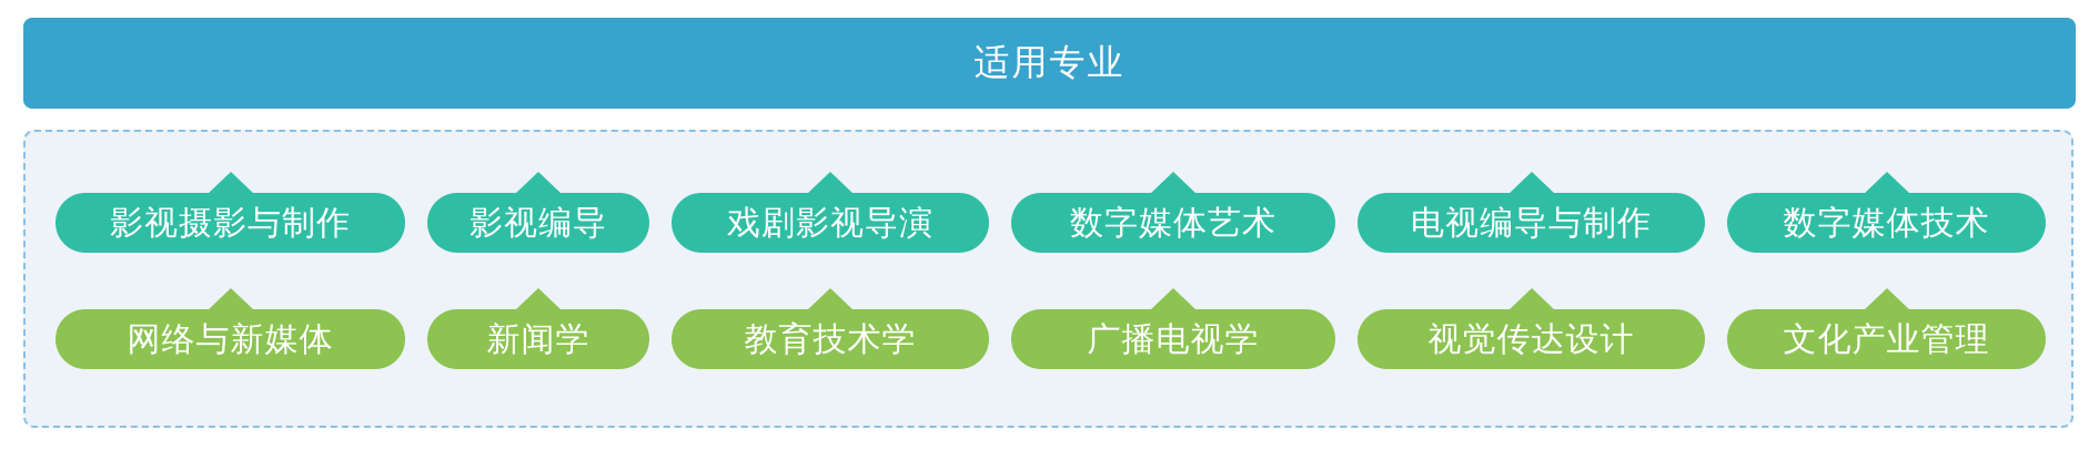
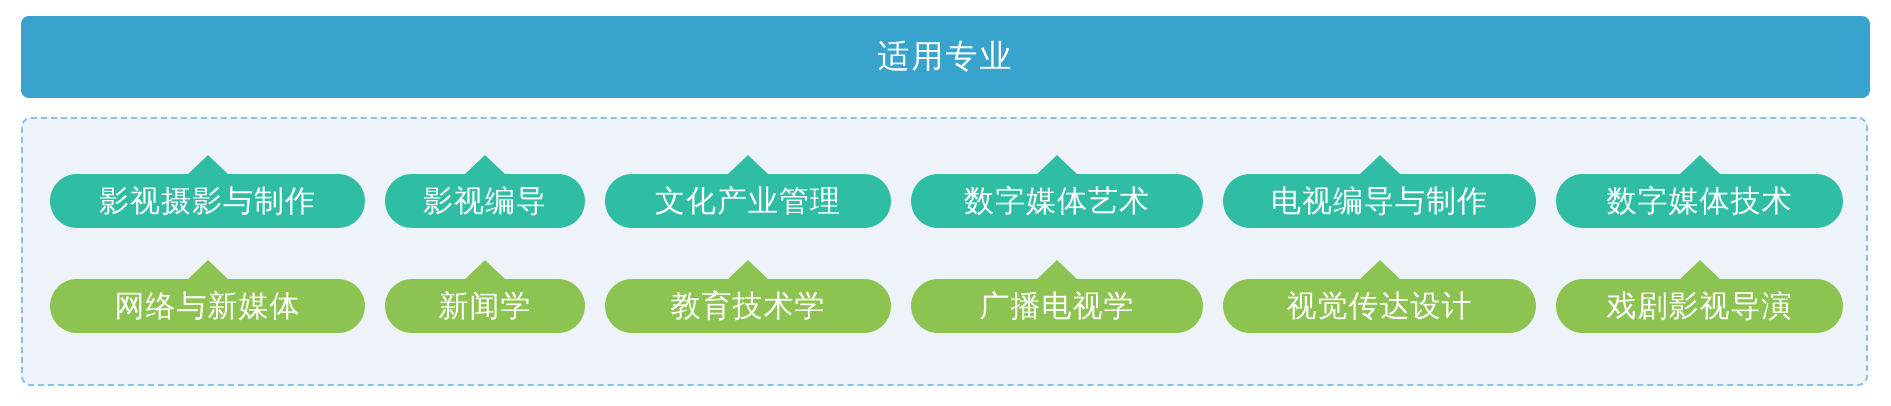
  适用专业
  影视摄影与制作
  影视编导
- 戏剧影视导演
+ 文化产业管理
  数字媒体艺术
  电视编导与制作
  数字媒体技术
  网络与新媒体
  新闻学
  教育技术学
  广播电视学
  视觉传达设计
- 文化产业管理
+ 戏剧影视导演
